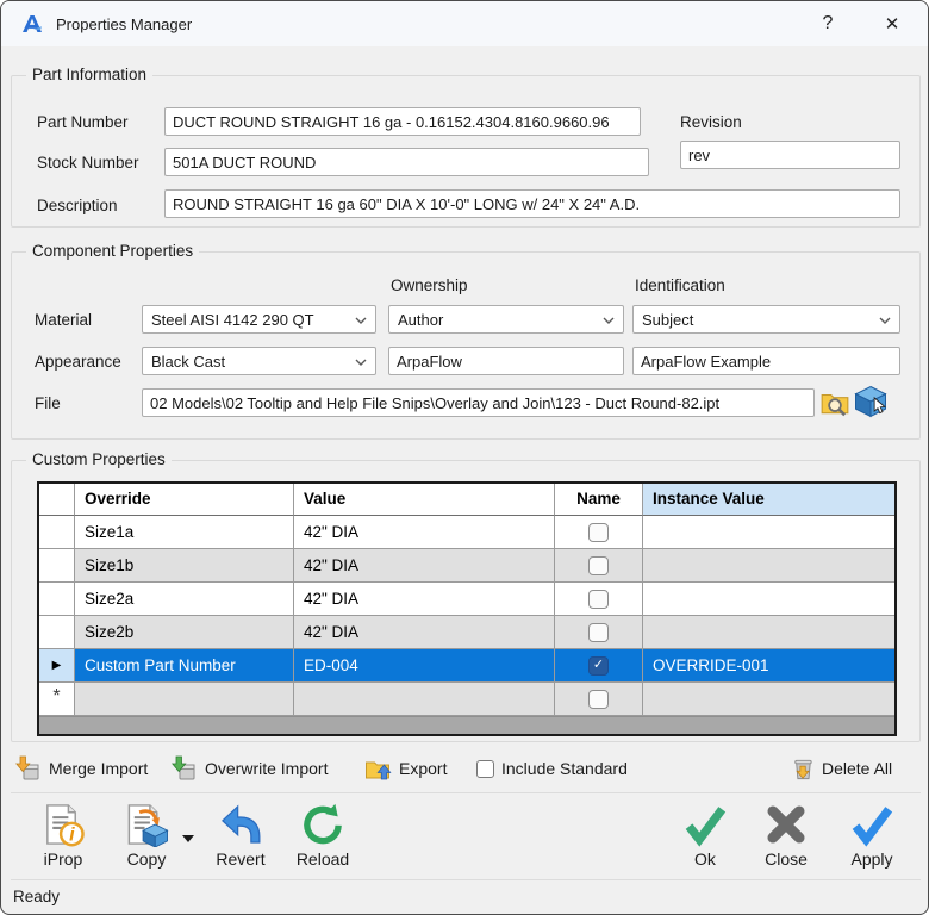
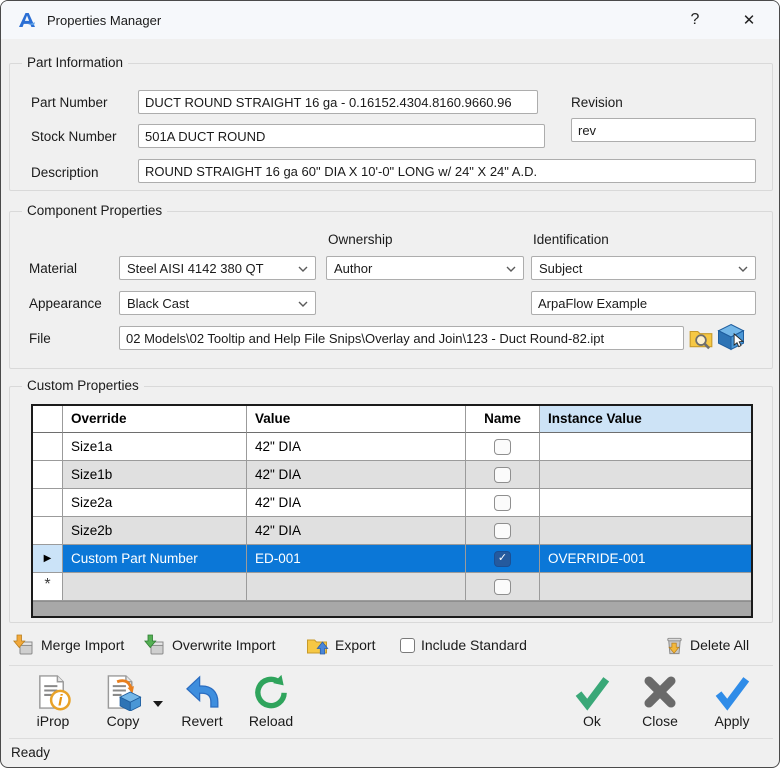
  Properties Manager
  ?
  ✕
  Part Information
  Part Number
  DUCT ROUND STRAIGHT 16 ga - 0.16152.4304.8160.9660.96
  Revision
  Stock Number
  501A DUCT ROUND
  rev
  Description
  ROUND STRAIGHT 16 ga 60" DIA X 10'-0" LONG w/ 24" X 24" A.D.
  Component Properties
  Ownership
  Identification
  Material
- Steel AISI 4142 290 QT
+ Steel AISI 4142 380 QT
  Author
  Subject
  Appearance
  Black Cast
- ArpaFlow
  ArpaFlow Example
  File
  02 Models\02 Tooltip and Help File Snips\Overlay and Join\123 - Duct Round-82.ipt
  Custom Properties
  Override
  Value
  Name
  Instance Value
  Size1a
  42" DIA
  Size1b
  42" DIA
  Size2a
  42" DIA
  Size2b
  42" DIA
  ▶
  Custom Part Number
- ED-004
+ ED-001
  ✓
  OVERRIDE-001
  *
  Merge Import
  Overwrite Import
  Export
  Include Standard
  Delete All
  i
  iProp
  Copy
  Revert
  Reload
  Ok
  Close
  Apply
  Ready
